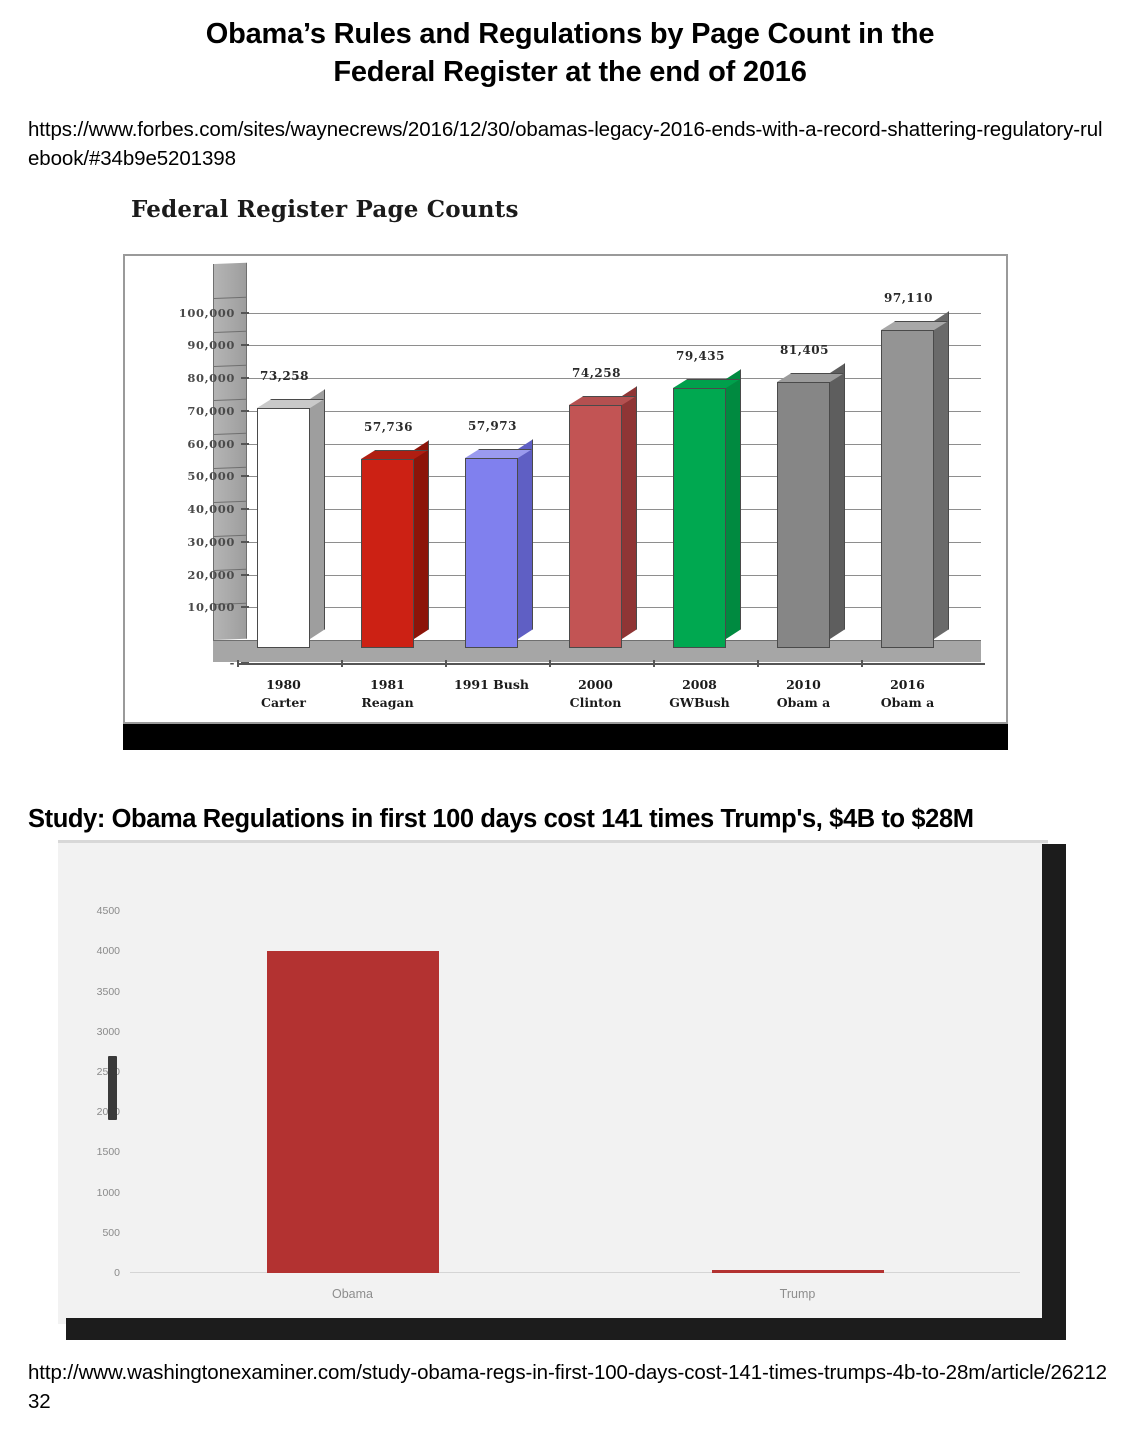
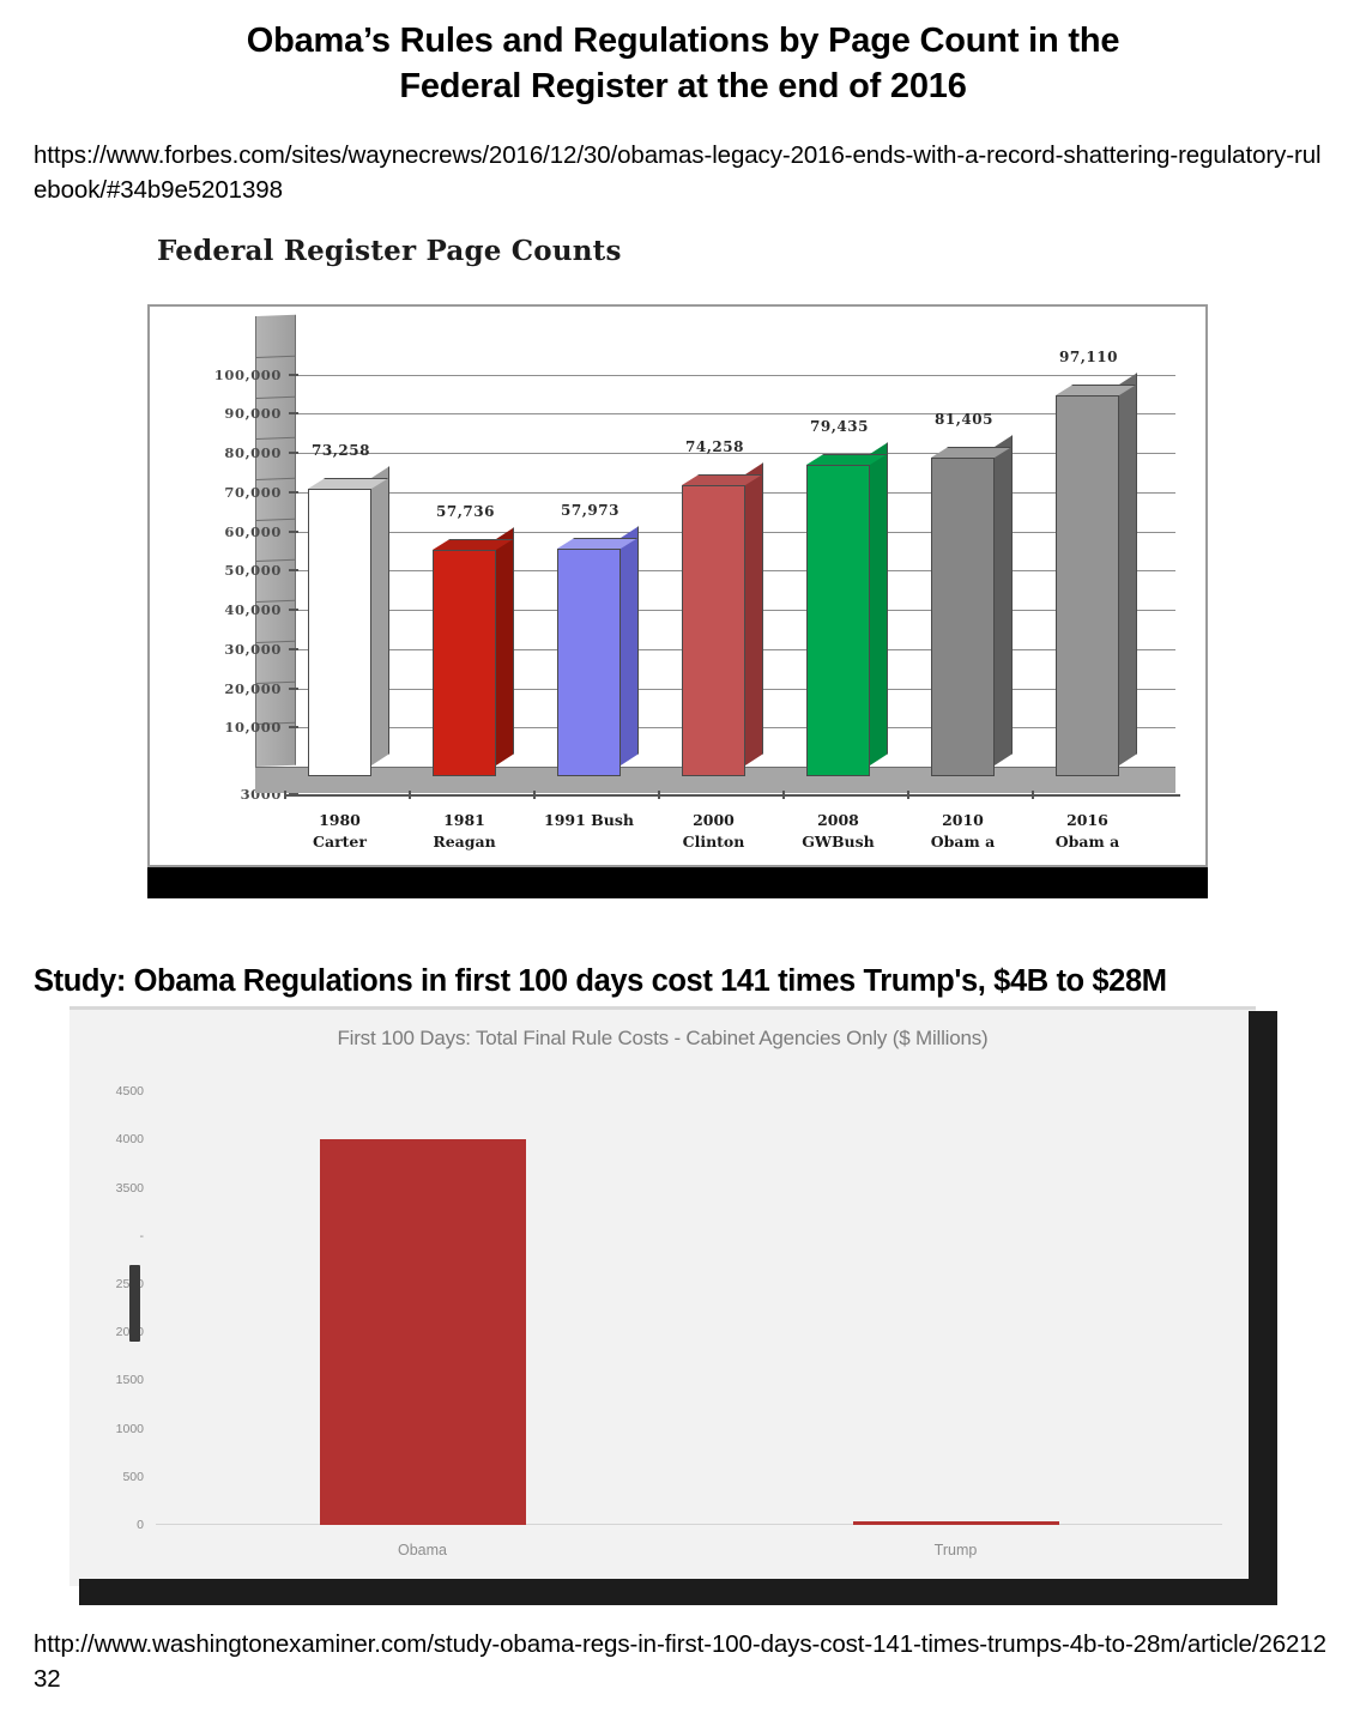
  Obama’s Rules and Regulations by Page Count in the
  Federal Register at the end of 2016
  https://www.forbes.com/sites/waynecrews/2016/12/30/obamas-legacy-2016-ends-with-a-record-shattering-regulatory-rulebook/#34b9e5201398
  Federal Register Page Counts
  100,000
  90,000
  80,000
  70,000
  60,000
  50,000
  40,000
  30,000
  20,000
  10,000
- -
+ 3000
  73,258
  1980
  Carter
  57,736
  1981
  Reagan
  57,973
  1991 Bush
  74,258
  2000
  Clinton
  79,435
  2008
  GWBush
  81,405
  2010
  Obam a
  97,110
  2016
  Obam a
  Study: Obama Regulations in first 100 days cost 141 times Trump's, $4B to $28M
+ First 100 Days: Total Final Rule Costs - Cabinet Agencies Only ($ Millions)
  4500
  4000
  3500
- 3000
+ -
  250
  200
  1500
  1000
  500
  0
  Obama
  Trump
  http://www.washingtonexaminer.com/study-obama-regs-in-first-100-days-cost-141-times-trumps-4b-to-28m/article/2621232
